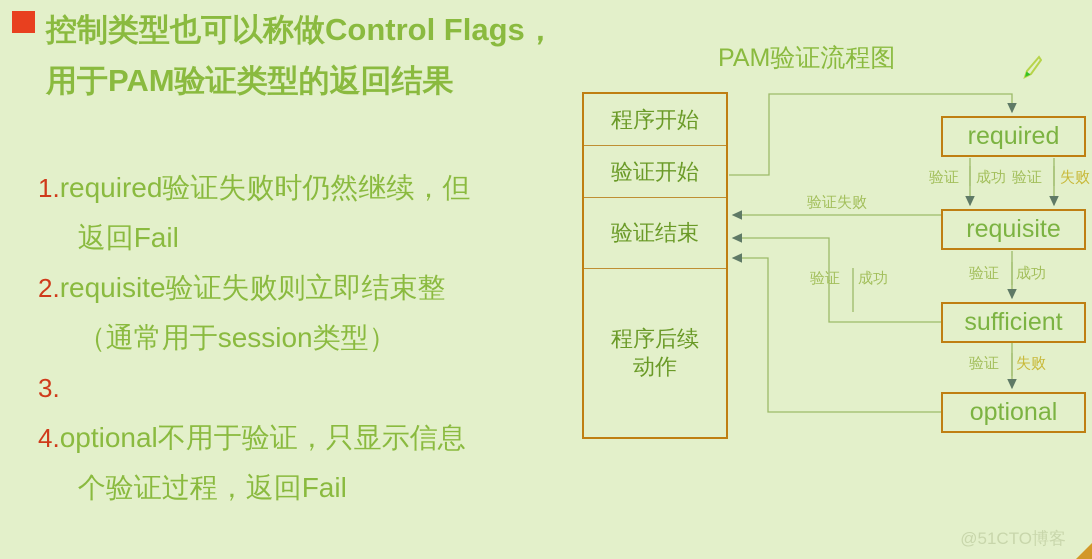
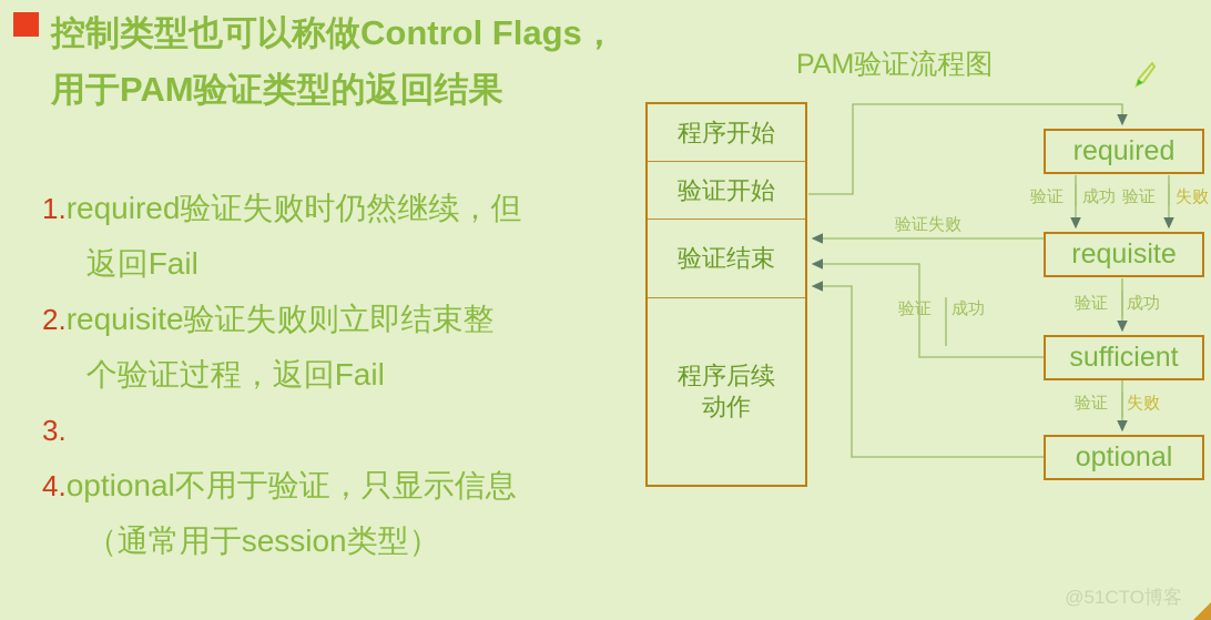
  控制类型也可以称做Control Flags，用于PAM验证类型的返回结果
  1.
  required验证失败时仍然继续，但
  返回Fail
  2.
  requisite验证失败则立即结束整
- （通常用于session类型）
+ 个验证过程，返回Fail
  3.
  4.
  optional不用于验证，只显示信息
- 个验证过程，返回Fail
+ （通常用于session类型）
  PAM验证流程图
  程序开始
  验证开始
  验证结束
  程序后续
  动作
  required
  requisite
  sufficient
  optional
  验证
  成功
  验证
  失败
  验证失败
  验证
  成功
  验证
  成功
  验证
  失败
  @51CTO博客
